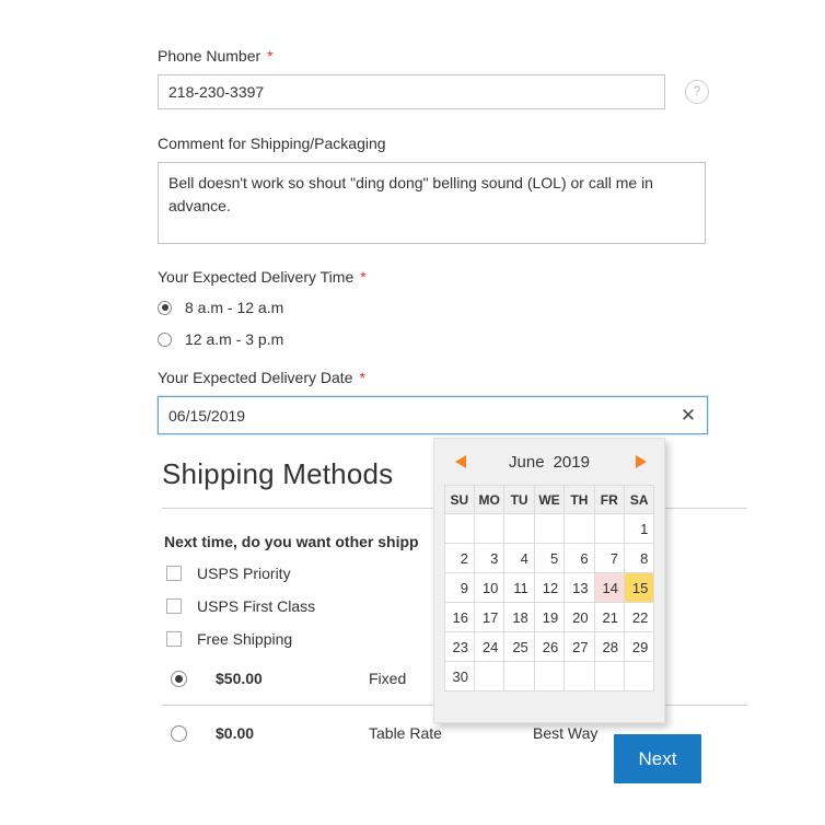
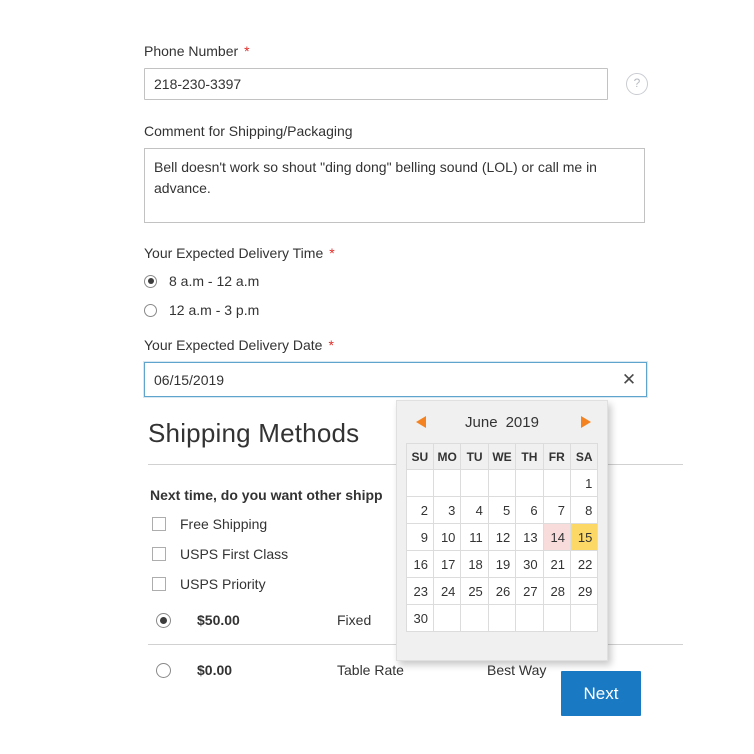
  Phone Number *
  218-230-3397
  ?
  Comment for Shipping/Packaging
  Your Expected Delivery Time *
  8 a.m - 12 a.m
  12 a.m - 3 p.m
  Your Expected Delivery Date *
  06/15/2019
  ✕
  Shipping Methods
  Next time, do you want other shipp
- USPS Priority
+ Free Shipping
  USPS First Class
- Free Shipping
+ USPS Priority
  $50.00
  Fixed
  $0.00
  Table Rate
  Best Way
  Next
  June 2019
  SU	MO	TU	WE	TH	FR	SA
  						1
  2	3	4	5	6	7	8
  9	10	11	12	13	14	15
- 16	17	18	19	20	21	22
+ 16	17	18	19	30	21	22
  23	24	25	26	27	28	29
  30
